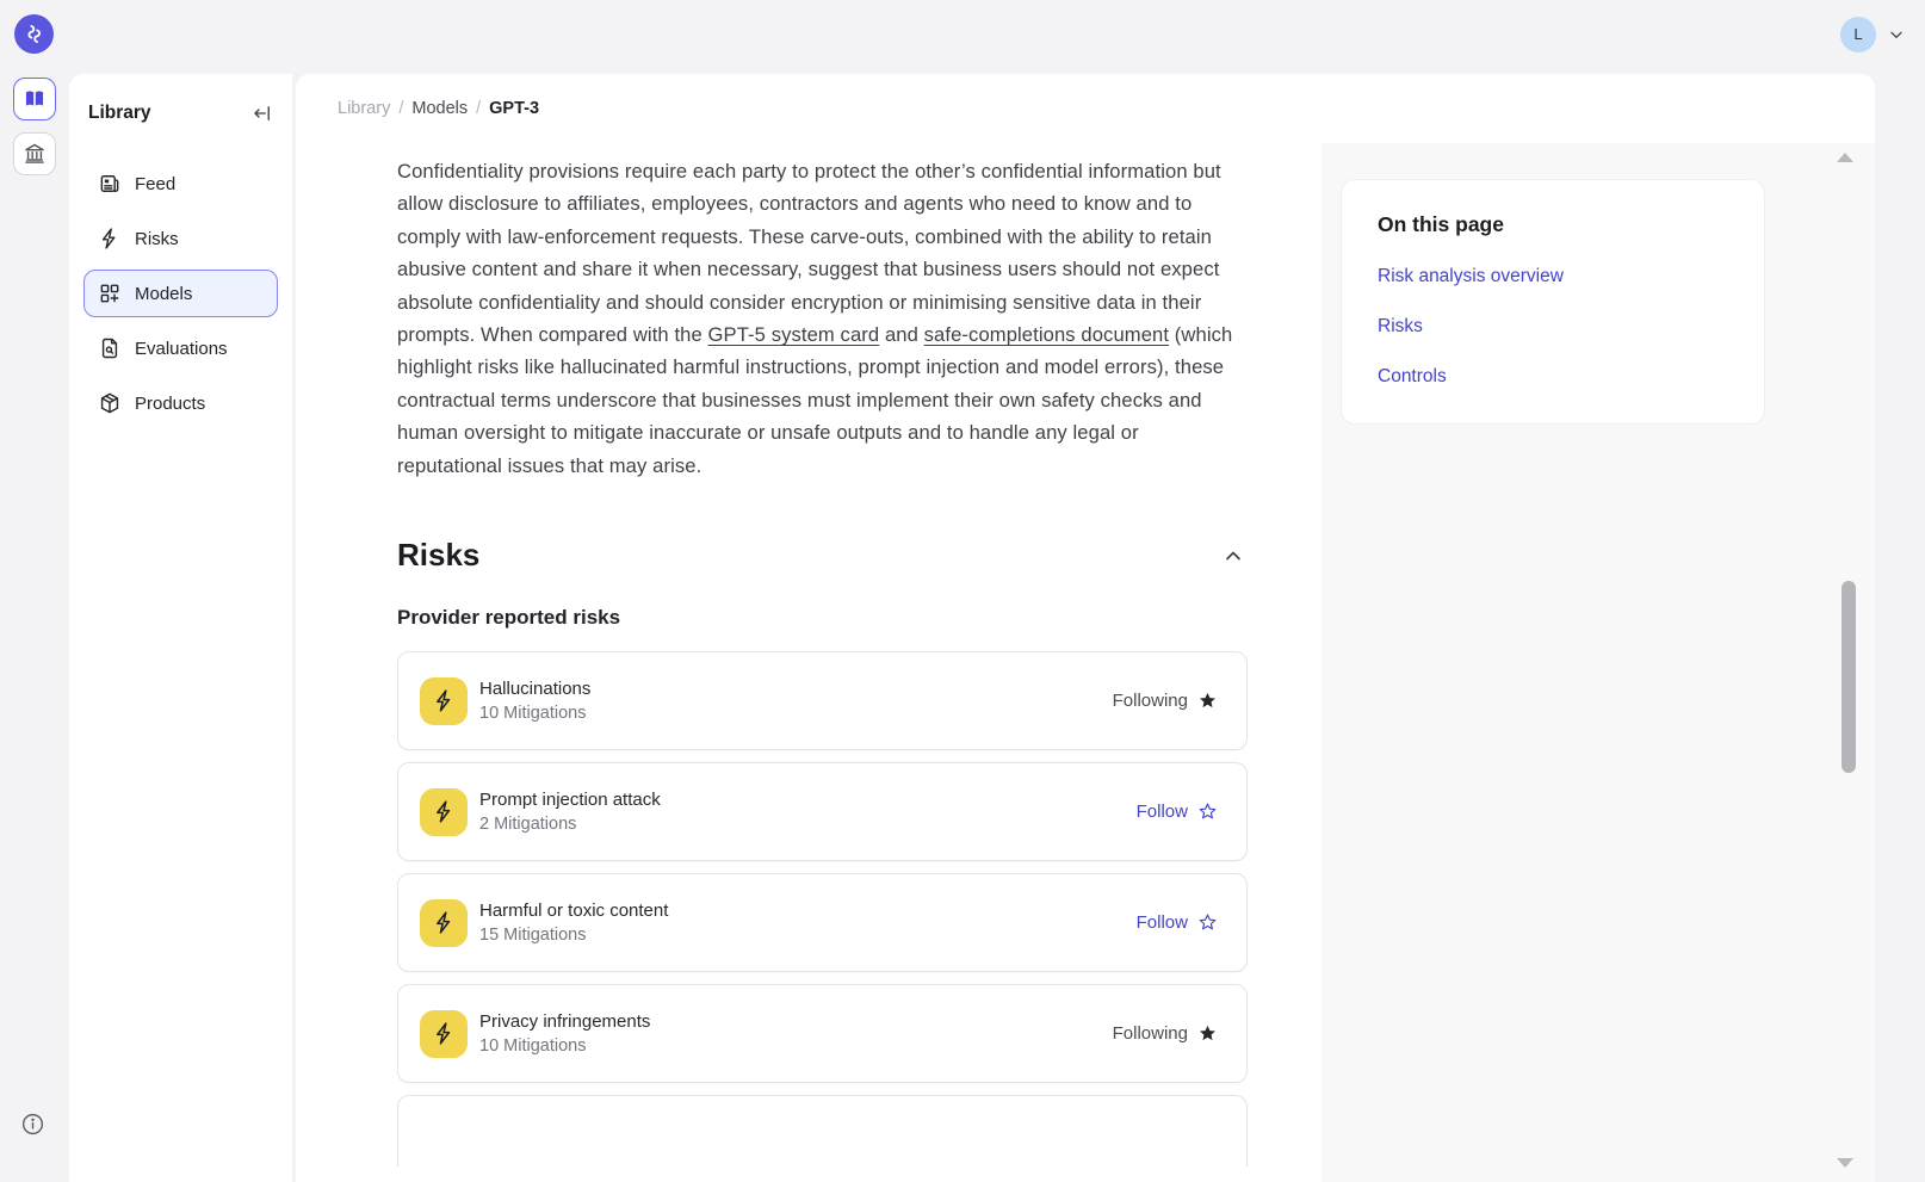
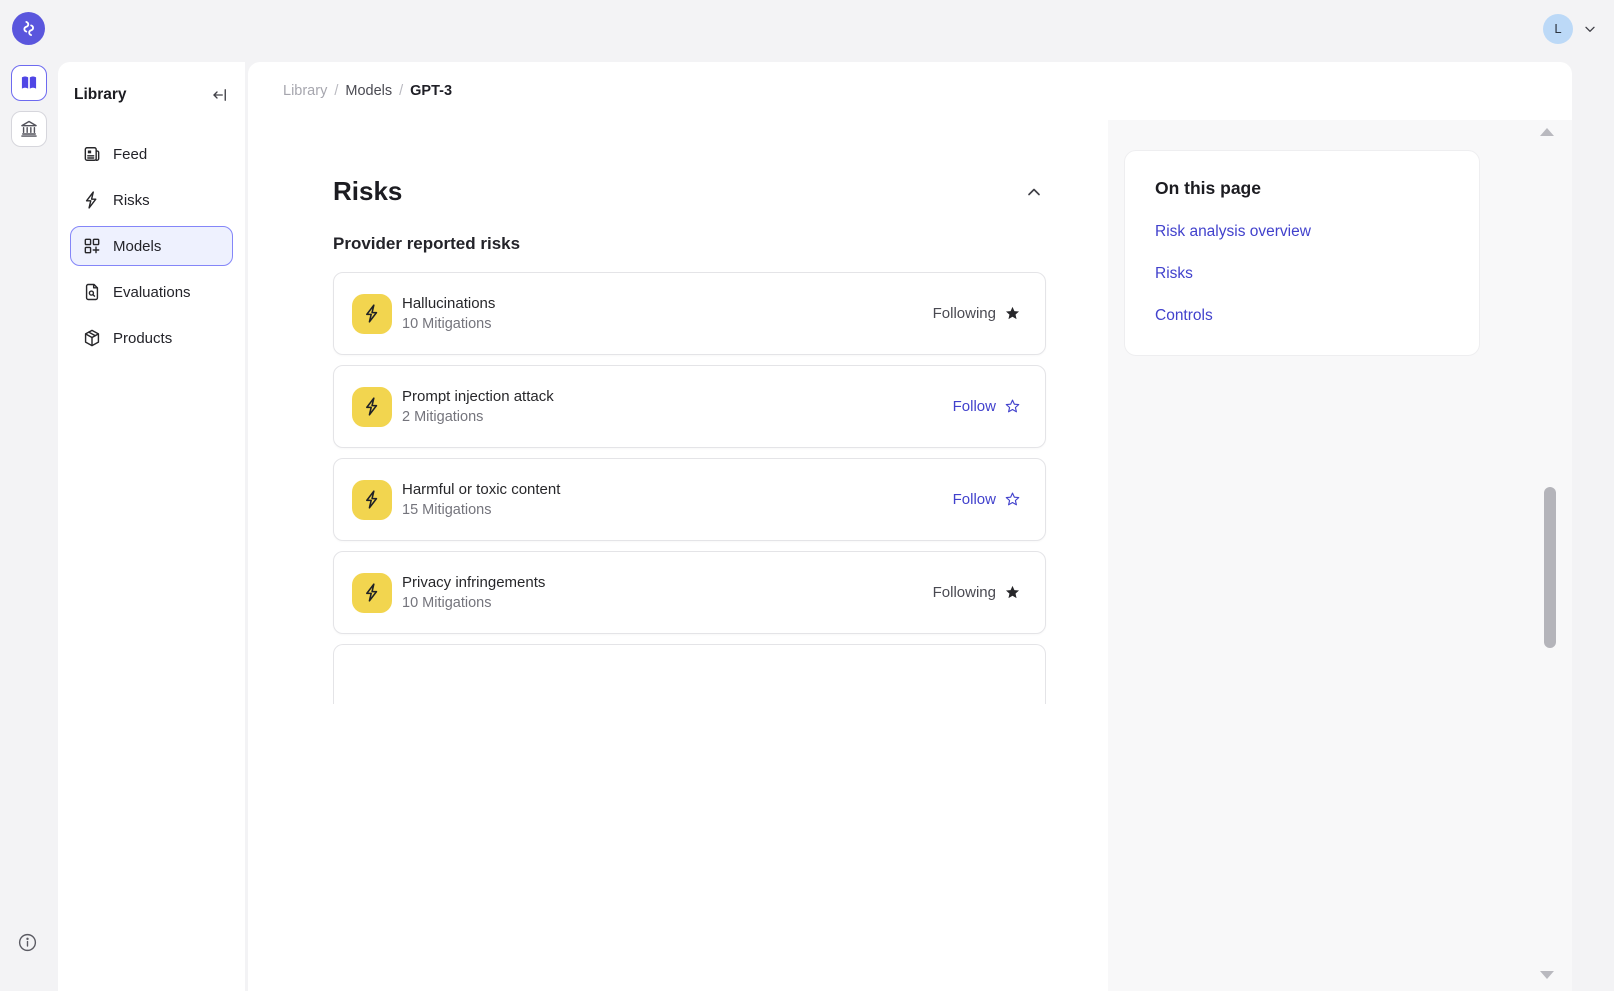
  L
  Library
  Feed
  Risks
  Models
  Evaluations
  Products
  Library
  /
  Models
  /
  GPT-3
- Confidentiality provisions require each party to protect the other’s confidential information but allow disclosure to affiliates, employees, contractors and agents who need to know and to comply with law-enforcement requests. These carve-outs, combined with the ability to retain abusive content and share it when necessary, suggest that business users should not expect absolute confidentiality and should consider encryption or minimising sensitive data in their prompts. When compared with the GPT-5 system card and safe-completions document (which highlight risks like hallucinated harmful instructions, prompt injection and model errors), these contractual terms underscore that businesses must implement their own safety checks and human oversight to mitigate inaccurate or unsafe outputs and to handle any legal or reputational issues that may arise.
  Risks
  Provider reported risks
  Hallucinations
  10 Mitigations
  Following
  Prompt injection attack
  2 Mitigations
  Follow
  Harmful or toxic content
  15 Mitigations
  Follow
  Privacy infringements
  10 Mitigations
  Following
  On this page
  Risk analysis overview
  Risks
  Controls
